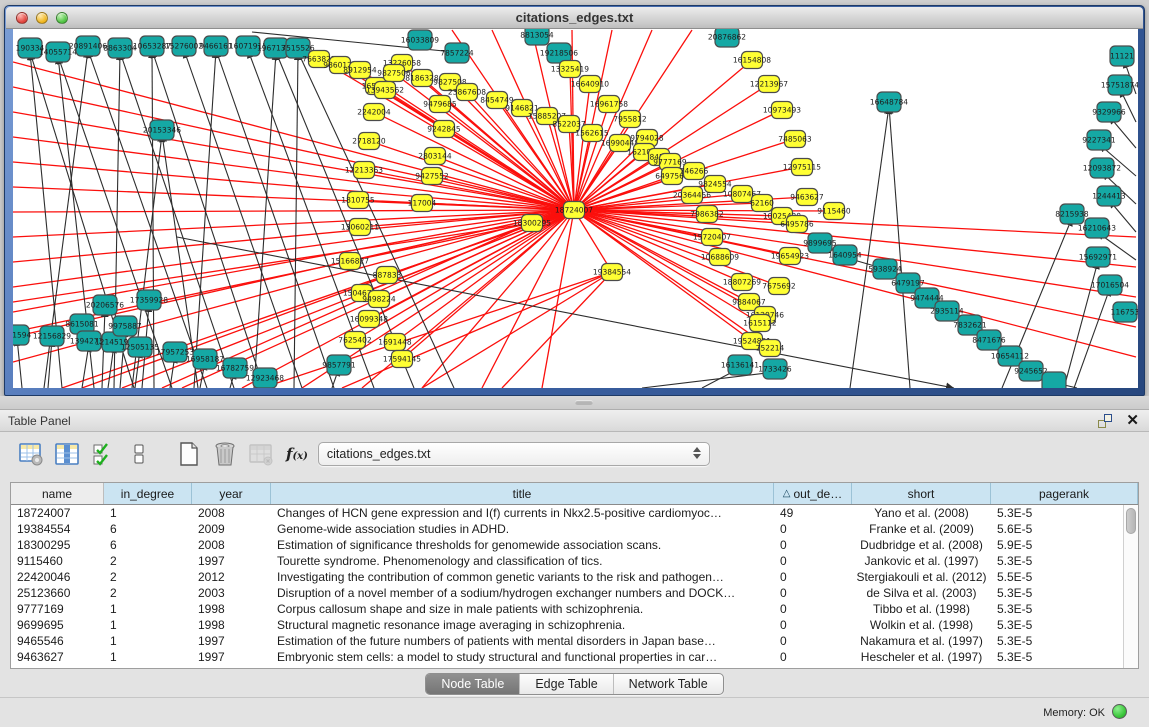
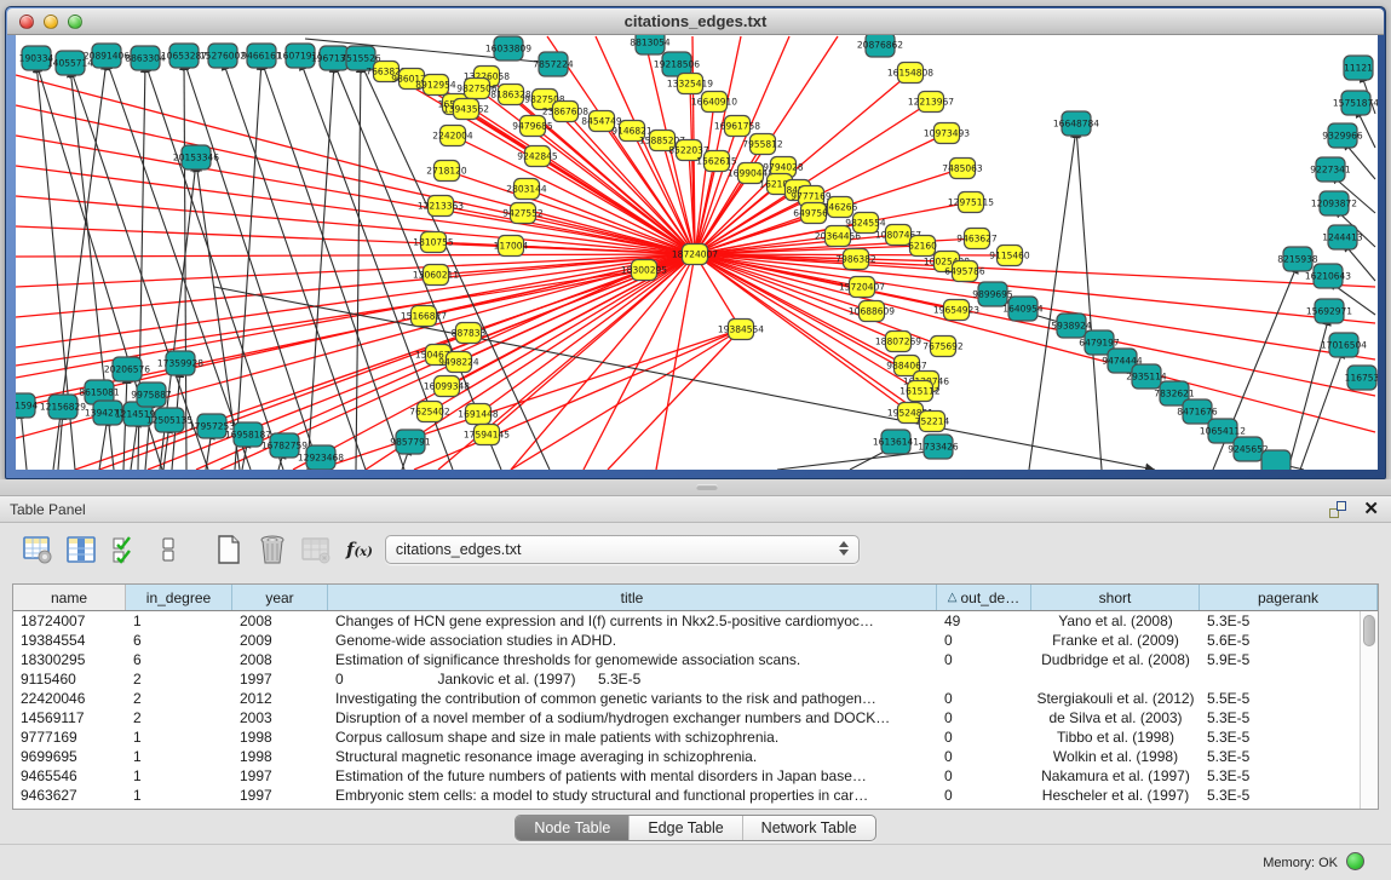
  citations_edges.txt
  190334
  14055714
  20891406
  8863304
  10653287
  15276002
  9466161
  1607191
  196713
  7515526
  16033809
  7857224
  8813054
  19218506
  20876862
  20153346
  16648784
  8615081
  12156829
  1394273
  1214519
  20206576
  9975887
  17359928
  12505135
  17957253
  16958187
  16782759
  12923468
  9857791
  16136141
  1733426
  9899695
  1640954
  5938924
  6479197
  9474444
  2935114
  7832621
  8471676
  10654112
  9245652
  11121
  15751874
  9329966
  9227341
  12093872
  1244413
  8215938
  16210643
  15692971
  17016504
  116753
  766382
  98601
  8912954
  2242004
  2718120
  12213363
  1810755
  13060211
  15166827
  887833
  9498224
  16099348
  7625402
  1691448
  17594145
  13226058
  9827506
  8186328
  13943562
  9827508
  23867608
  9479685
  8454749
  9146821
  9242845
  2803144
  9427552
  117004
  13325419
  16640910
  1588520
  8522037
  16961758
  7955812
  1562615
  1699044
  9794028
  9777169
  649756
  746266
  9824554
  20364456
  1080746
  62160
  7986382
  16154808
  12213967
  10973493
  7485063
  12975115
  9463627
  9115460
  6495786
  18300295
  19384554
  15720407
  10688609
  19654923
  18807269
  7675692
  9884067
  1615112
  195248
  752214
  18724007
  Table Panel
  ✕
  f(x)
  citations_edges.txt
  name
  in_degree
  year
  title
  △
  out_de…
  short
  pagerank
  18724007
  1
  2008
  Changes of HCN gene expression and I(f) currents in Nkx2.5-positive cardiomyoc…
  49
  Yano et al. (2008)
  5.3E-5
  19384554
  6
  2009
  Genome-wide association studies in ADHD.
  0
  Franke et al. (2009)
  5.6E-5
  18300295
  6
  2008
  Estimation of significance thresholds for genomewide association scans.
  0
  Dudbridge et al. (2008)
  5.9E-5
  9115460
  2
  1997
- Tourette syndrome. Phenomenology and classification of tics.
  0
  Jankovic et al. (1997)
  5.3E-5
  22420046
  2
  2012
  Investigating the contribution of common genetic variants to the risk and pathogen…
  0
  Stergiakouli et al. (2012)
  5.5E-5
- 25123660
+ 14569117
  2
  2003
  Disruption of a novel member of a sodium/hydrogen exchanger numbers and DOCK…
  0
  de Silva et al. (2003)
  5.3E-5
  9777169
  1
  1998
  Corpus callosum shape and size in male patients with schizophrenia.
  0
  Tibbo et al. (1998)
  5.3E-5
  9699695
  1
  1998
  Structural magnetic resonance image averaging in schizophrenia.
  0
  Wolkin et al. (1998)
  5.3E-5
  9465546
  1
  1997
  Estimation of the future numbers of patients with mental disorders in Japan base…
  0
  Nakamura et al. (1997)
  5.3E-5
  9463627
  1
  1997
  Embryonic stem cells: a model to study structural and functional properties in car…
  0
  Hescheler et al. (1997)
  5.3E-5
  Node Table
  Edge Table
  Network Table
  Memory: OK
